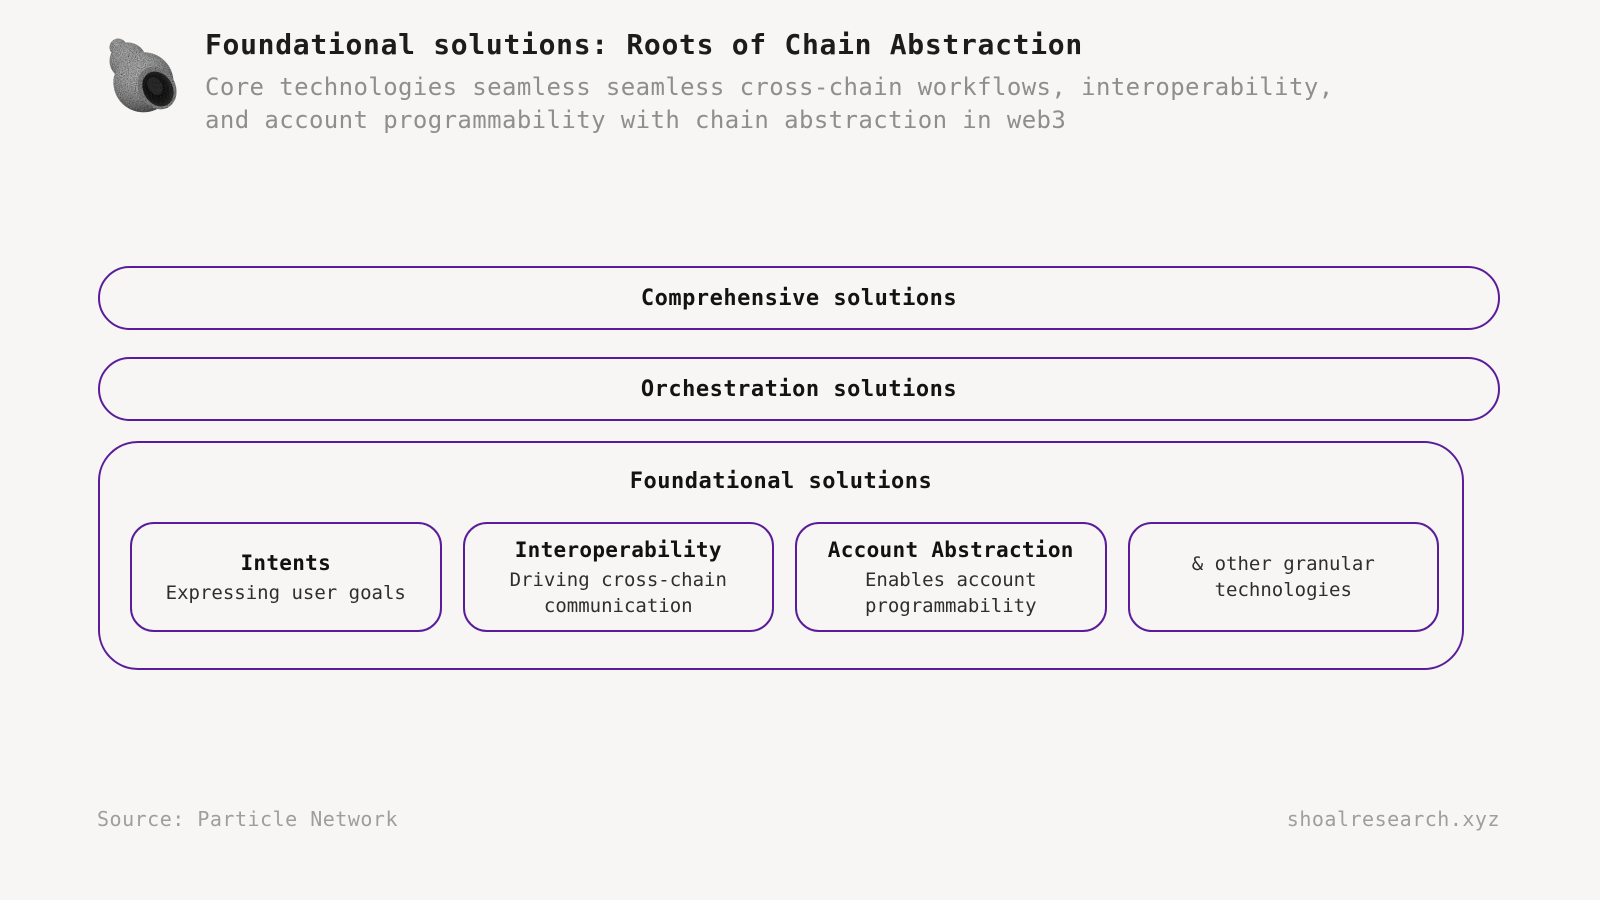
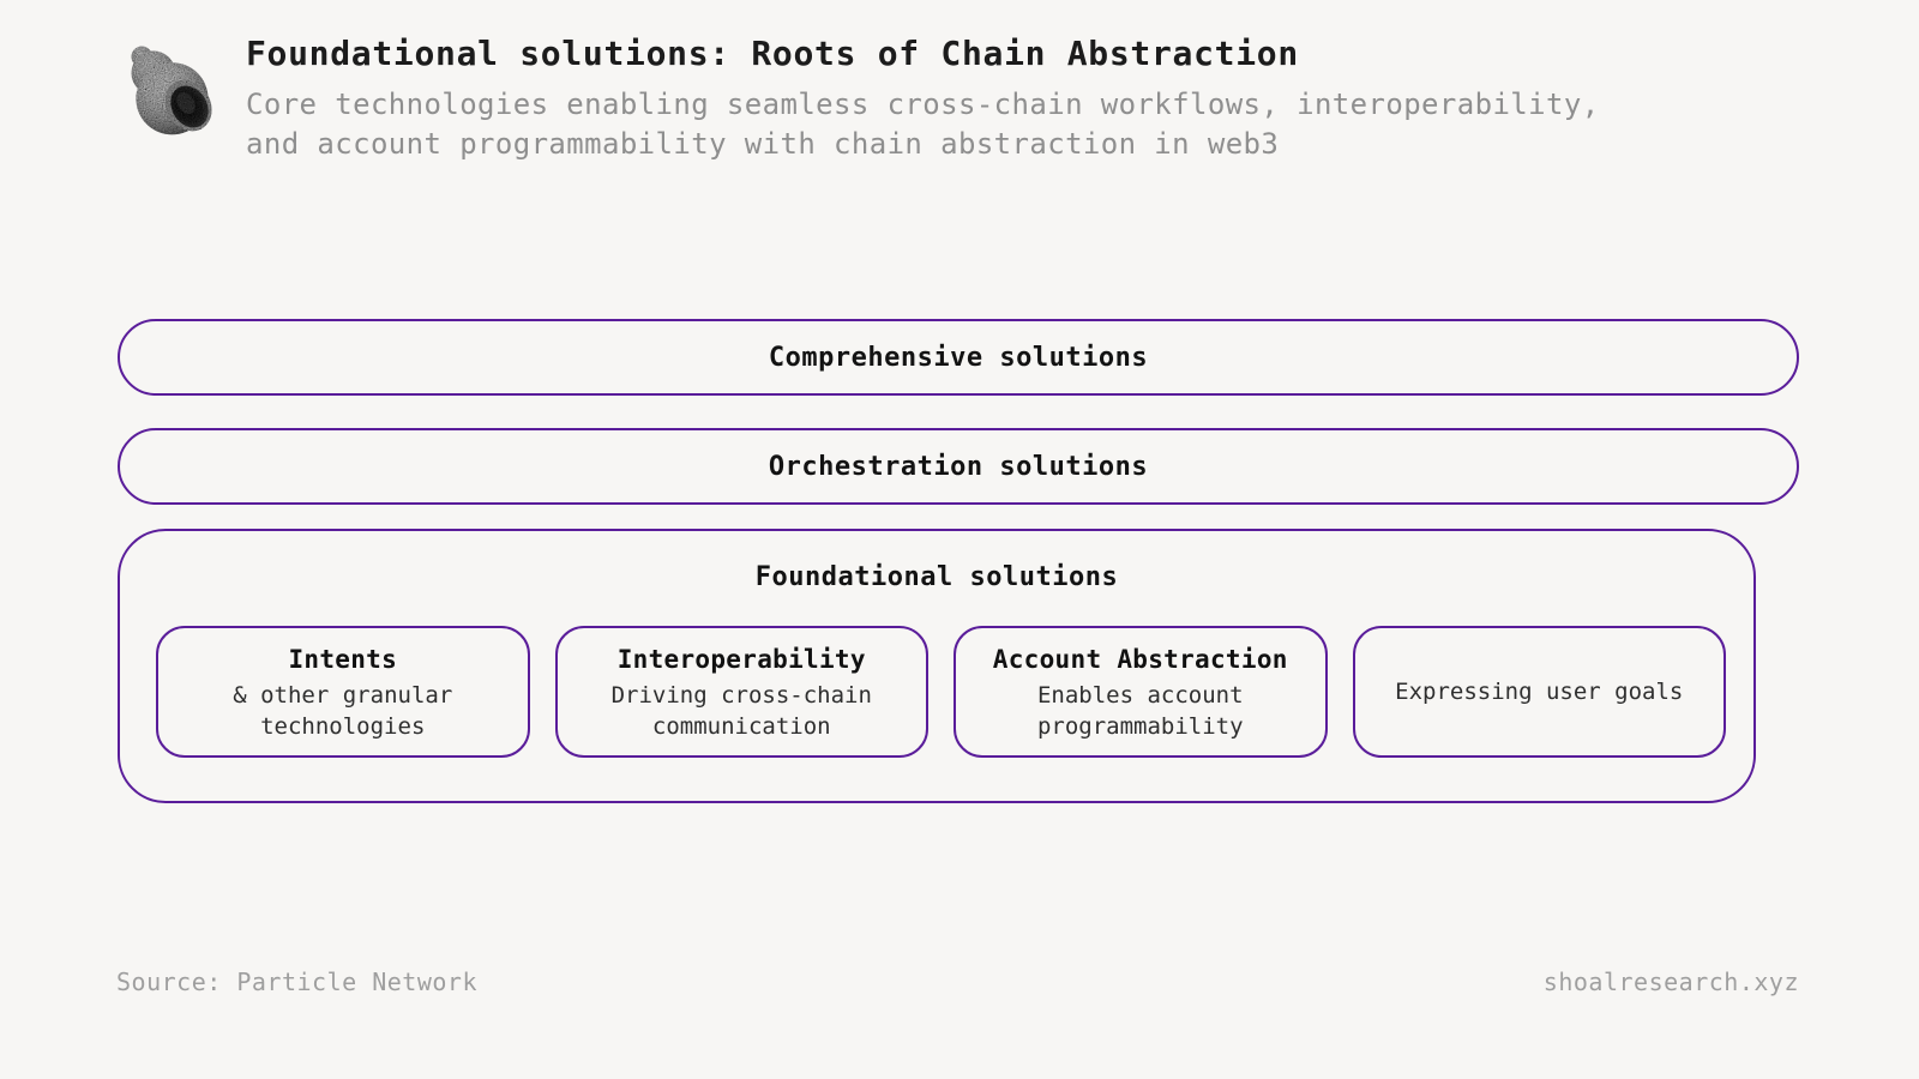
  Foundational solutions: Roots of Chain Abstraction
- Core technologies seamless seamless cross-chain workflows, interoperability,
+ Core technologies enabling seamless cross-chain workflows, interoperability,
  and account programmability with chain abstraction in web3
  Comprehensive solutions
  Orchestration solutions
  Foundational solutions
  Intents
- Expressing user goals
+ & other granular technologies
  Interoperability
  Driving cross-chain communication
  Account Abstraction
  Enables account programmability
- & other granular technologies
+ Expressing user goals
  Source: Particle Network
  shoalresearch.xyz
